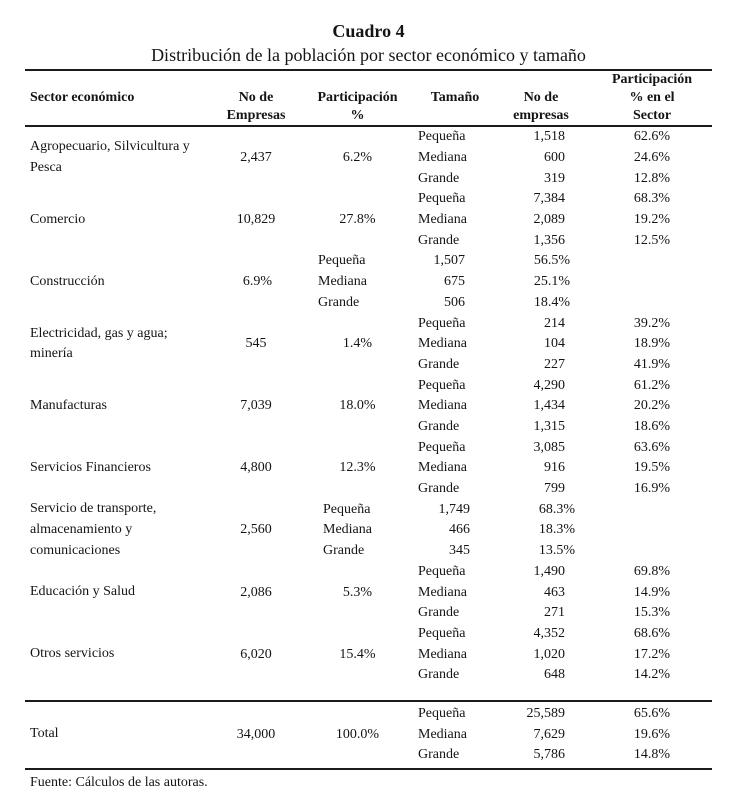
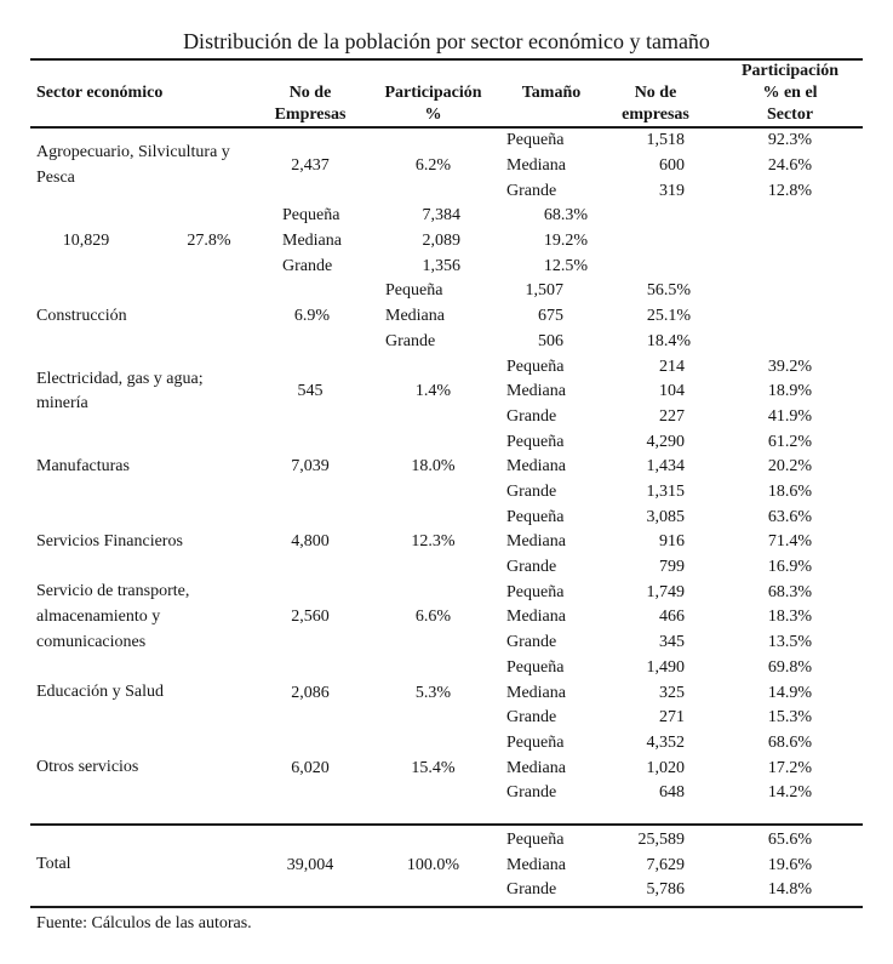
- Cuadro 4
  Distribución de la población por sector económico y tamaño
  Sector económico
  No de
  Empresas
  Participación
  %
  Tamaño
  No de
  empresas
  Participación
  % en el
  Sector
  Agropecuario, Silvicultura y Pesca
  2,437
  6.2%
  Pequeña
  1,518
- 62.6%
+ 92.3%
  Mediana
  600
  24.6%
  Grande
  319
  12.8%
- Comercio
  10,829
  27.8%
  Pequeña
  7,384
  68.3%
  Mediana
  2,089
  19.2%
  Grande
  1,356
  12.5%
  Construcción
  6.9%
  Pequeña
  1,507
  56.5%
  Mediana
  675
  25.1%
  Grande
  506
  18.4%
  Electricidad, gas y agua; minería
  545
  1.4%
  Pequeña
  214
  39.2%
  Mediana
  104
  18.9%
  Grande
  227
  41.9%
  Manufacturas
  7,039
  18.0%
  Pequeña
  4,290
  61.2%
  Mediana
  1,434
  20.2%
  Grande
  1,315
  18.6%
  Servicios Financieros
  4,800
  12.3%
  Pequeña
  3,085
  63.6%
  Mediana
  916
- 19.5%
+ 71.4%
  Grande
  799
  16.9%
  Servicio de transporte, almacenamiento y comunicaciones
  2,560
+ 6.6%
  Pequeña
  1,749
  68.3%
  Mediana
  466
  18.3%
  Grande
  345
  13.5%
  Educación y Salud
  2,086
  5.3%
  Pequeña
  1,490
  69.8%
  Mediana
- 463
+ 325
  14.9%
  Grande
  271
  15.3%
  Otros servicios
  6,020
  15.4%
  Pequeña
  4,352
  68.6%
  Mediana
  1,020
  17.2%
  Grande
  648
  14.2%
  Total
- 34,000
+ 39,004
  100.0%
  Pequeña
  25,589
  65.6%
  Mediana
  7,629
  19.6%
  Grande
  5,786
  14.8%
  Fuente: Cálculos de las autoras.
